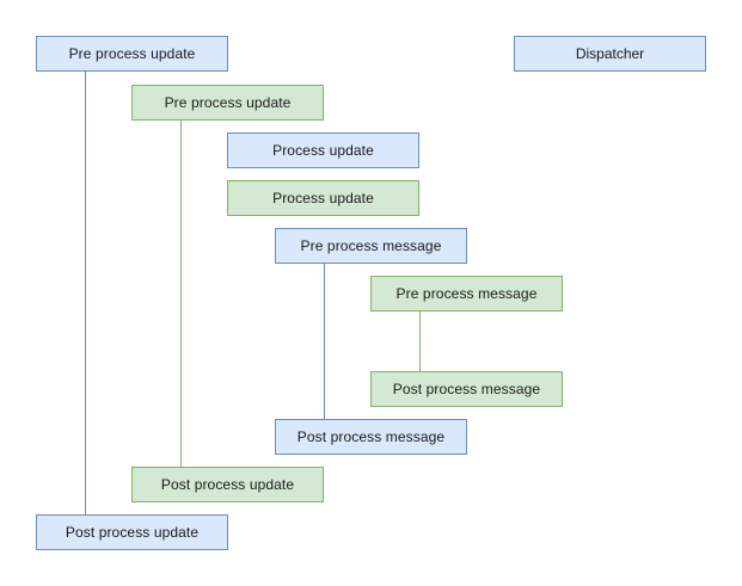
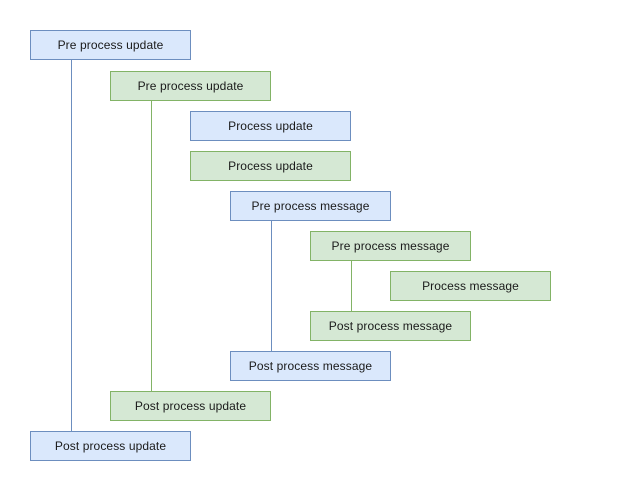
  Pre process update
  Pre process update
  Process update
  Process update
  Pre process message
  Pre process message
+ Process message
  Post process message
  Post process message
  Post process update
  Post process update
- Dispatcher
